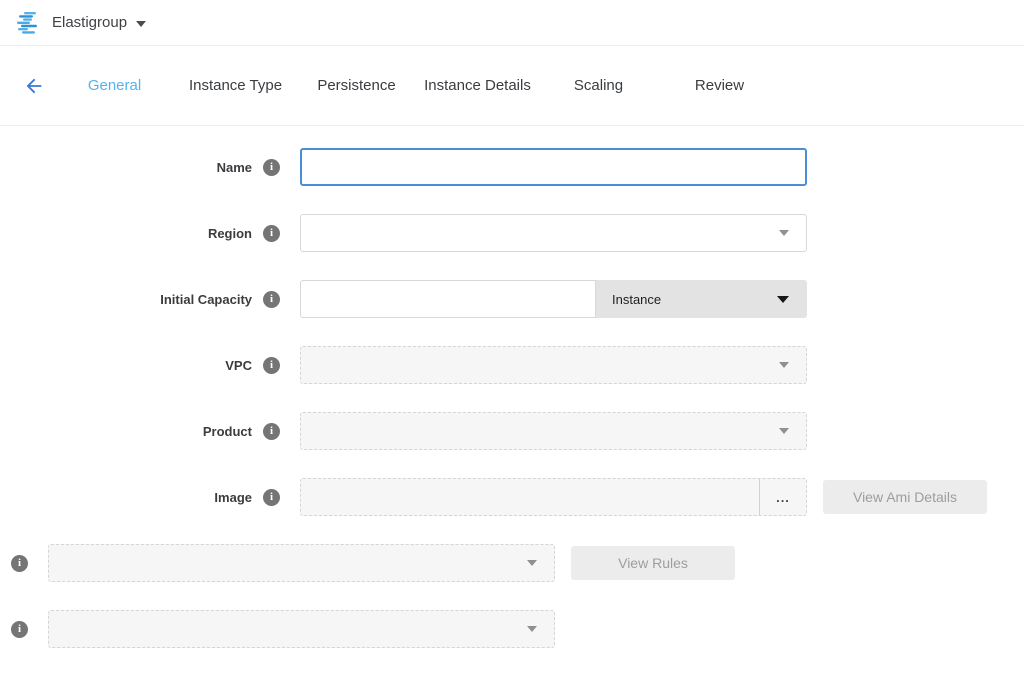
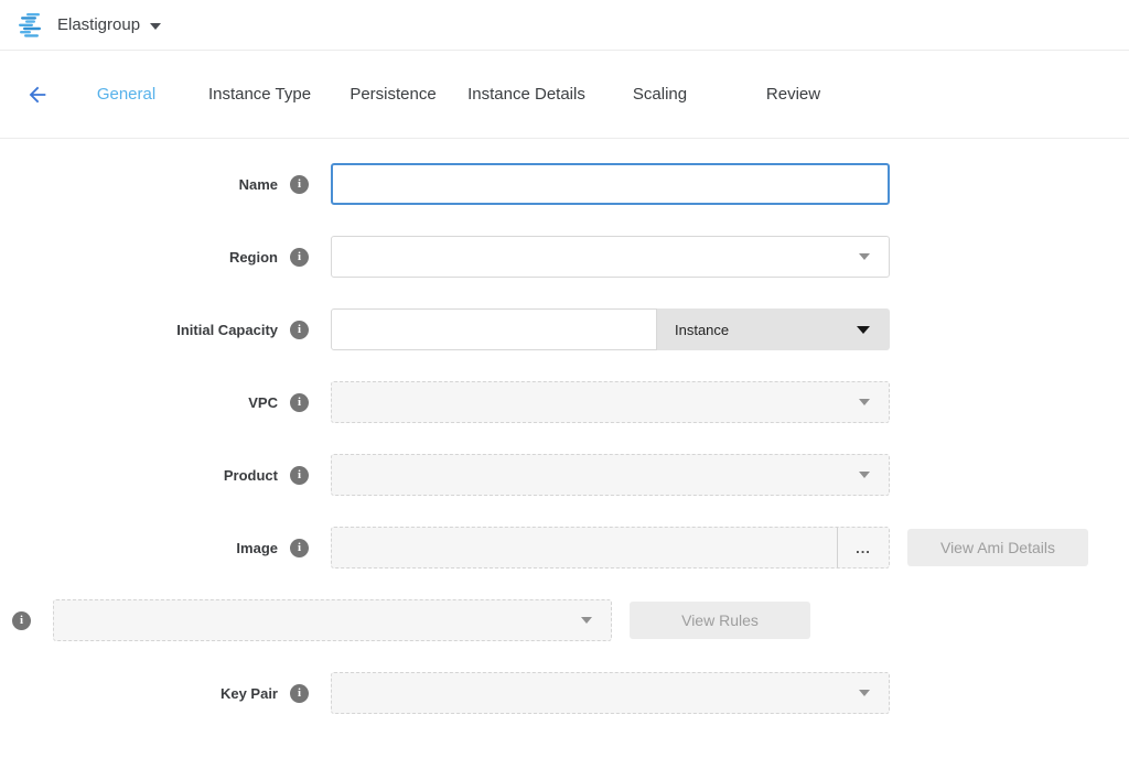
  Elastigroup
  General
  Instance Type
  Persistence
  Instance Details
  Scaling
  Review
  Name
  i
  Region
  i
  Initial Capacity
  i
  Instance
  VPC
  i
  Product
  i
  Image
  i
  ...
  View Ami Details
  i
  View Rules
+ Key Pair
  i
